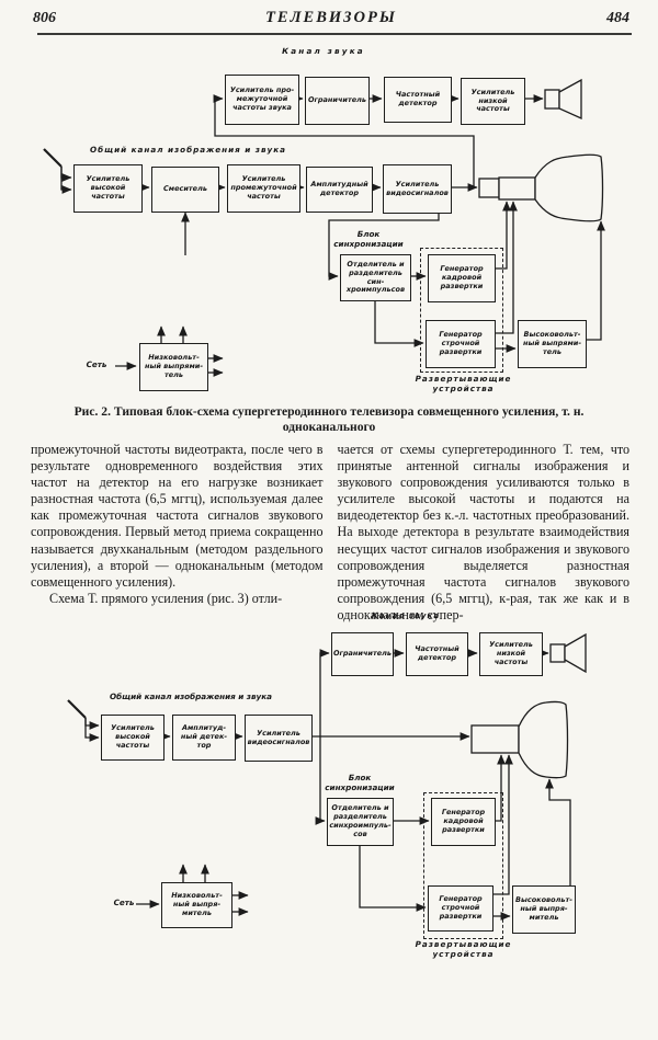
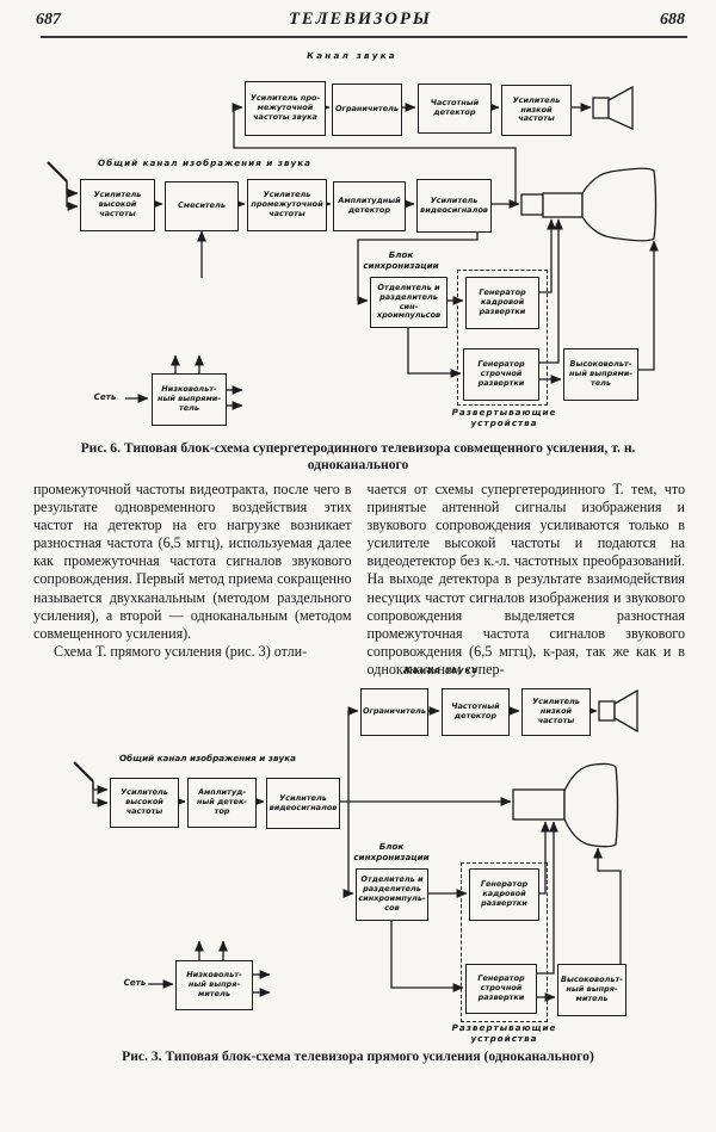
- 806
+ 687
  ТЕЛЕВИЗОРЫ
- 484
+ 688
  Канал звука
  Общий канал изображения и звука
  Блок
  синхронизации
  Развертывающие
  устройства
  Сеть
  Усилитель про-
  межуточной
  частоты звука
  Ограничитель
  Частотный
  детектор
  Усилитель
  низкой
  частоты
  Усилитель
  высокой
  частоты
  Смеситель
  Усилитель
  промежуточной
  частоты
  Амплитудный
  детектор
  Усилитель
  видеосигналов
  Отделитель и
  разделитель син-
  хроимпульсов
  Генератор
  кадровой
  развертки
  Генератор
  строчной
  развертки
  Высоковольт-
  ный выпрями-
  тель
  Низковольт-
  ный выпрями-
  тель
- Рис. 2. Типовая блок-схема супергетеродинного телевизора совмещенного усиления, т. н. одноканального
+ Рис. 6. Типовая блок-схема супергетеродинного телевизора совмещенного усиления, т. н. одноканального
  промежуточной частоты видеотракта, после чего в результате одновременного воздействия этих частот на детектор на его нагрузке возникает разностная частота (6,5 мггц), используемая далее как промежуточная частота сигналов звукового сопровождения. Первый метод приема сокращенно называется двухканальным (методом раздельного усиления), а второй — одноканальным (методом совмещенного усиления).
  Схема Т. прямого усиления (рис. 3) отли-
  чается от схемы супергетеродинного Т. тем, что принятые антенной сигналы изображения и звукового сопровождения усиливаются только в усилителе высокой частоты и подаются на видеодетектор без к.-л. частотных преобразований. На выходе детектора в результате взаимодействия несущих частот сигналов изображения и звукового сопровождения выделяется разностная промежуточная частота сигналов звукового сопровождения (6,5 мггц), к-рая, так же как и в одноканальном супер-
  Канал звука
  Общий канал изображения и звука
  Блок
  синхронизации
  Развертывающие
  устройства
  Сеть
  Ограничитель
  Частотный
  детектор
  Усилитель
  низкой
  частоты
  Усилитель
  высокой
  частоты
  Амплитуд-
  ный детек-
  тор
  Усилитель
  видеосигналов
  Отделитель и
  разделитель
  синхроимпуль-
  сов
  Генератор
  кадровой
  развертки
  Генератор
  строчной
  развертки
  Высоковольт-
  ный выпря-
  митель
  Низковольт-
  ный выпря-
  митель
+ Рис. 3. Типовая блок-схема телевизора прямого усиления (одноканального)
